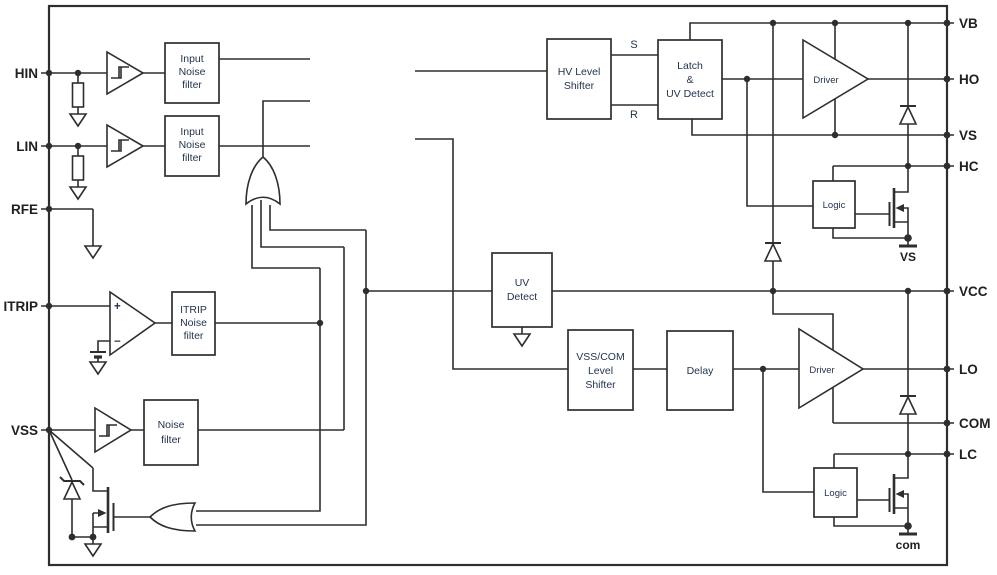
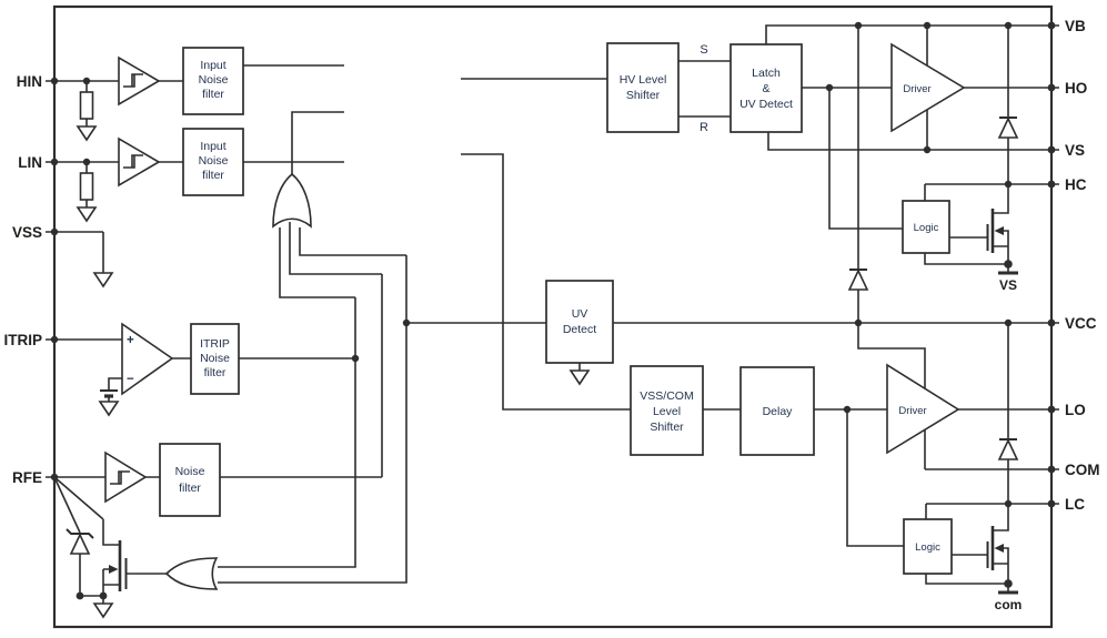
  +
  −
  VS
  com
  Driver
  Driver
  Input
  Noise
  filter
  Input
  Noise
  filter
  HV Level
  Shifter
  Latch
  &
  UV Detect
  UV
  Detect
  VSS/COM
  Level
  Shifter
  Delay
  ITRIP
  Noise
  filter
  Noise
  filter
  Logic
  Logic
  S
  R
  HIN
  LIN
- RFE
+ VSS
  ITRIP
- VSS
+ RFE
  VB
  HO
  VS
  HC
  VCC
  LO
  COM
  LC
